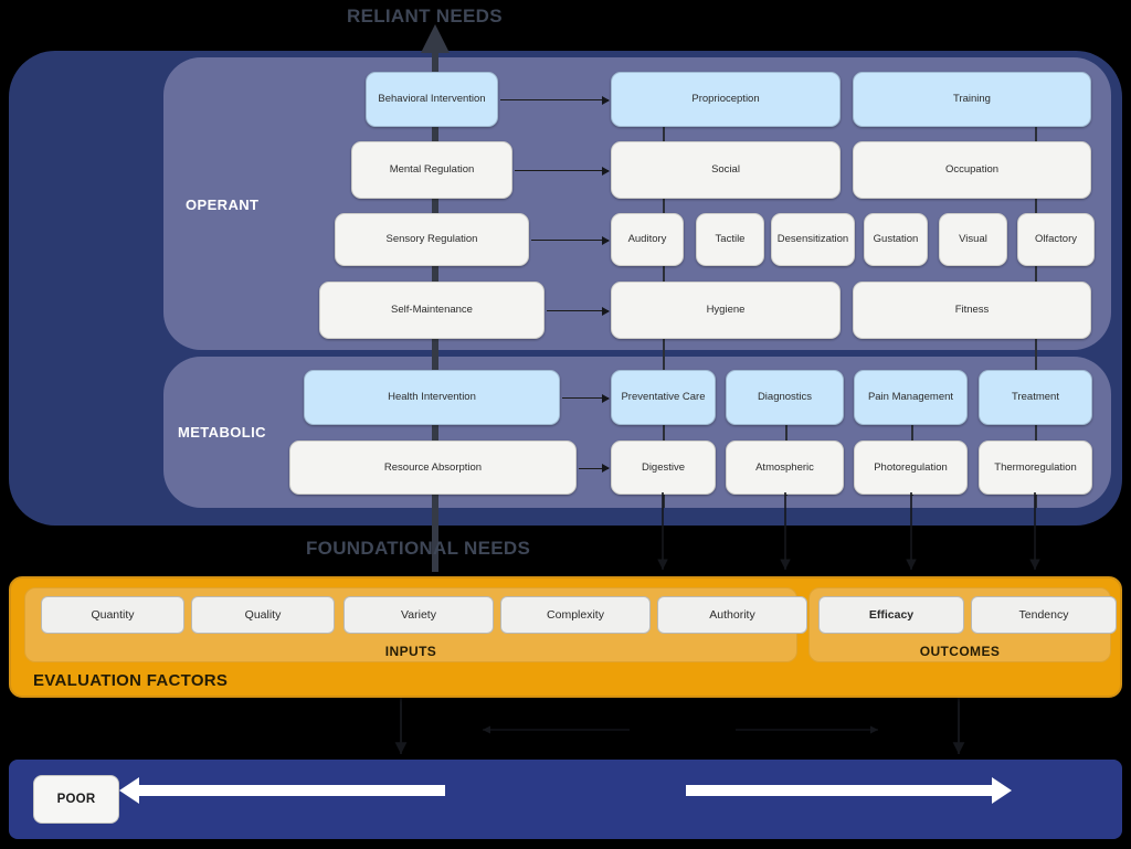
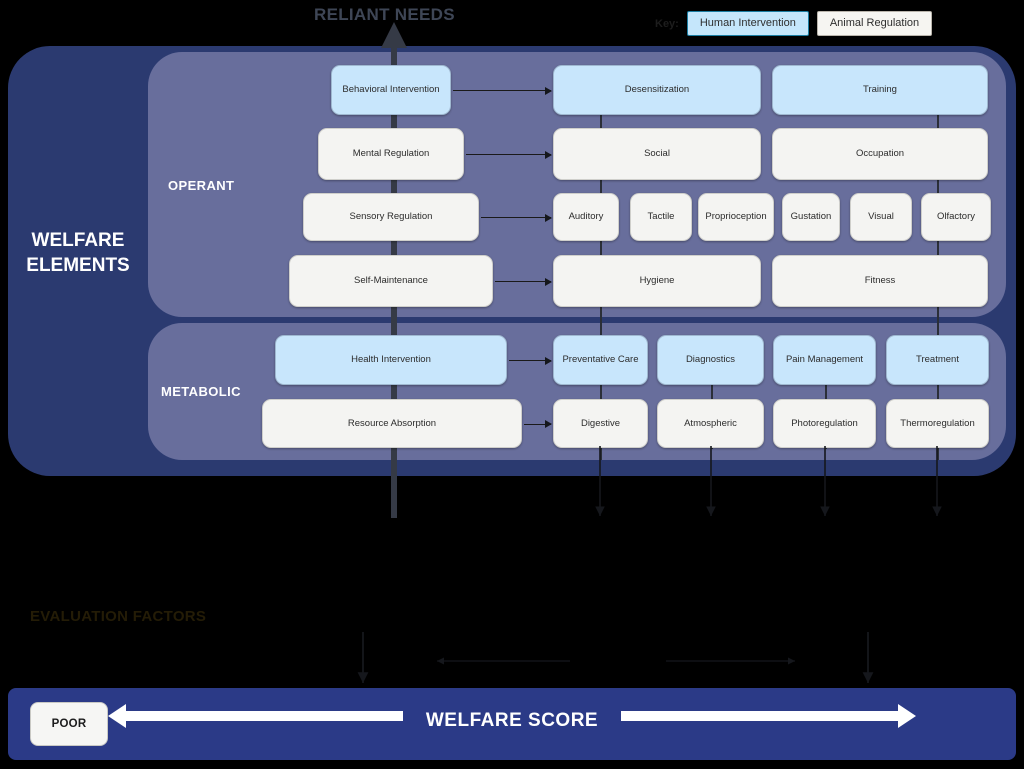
  RELIANT NEEDS
+ Key:
+ Human Intervention
+ Animal Regulation
+ WELFARE
+ ELEMENTS
  OPERANT
  METABOLIC
  Behavioral Intervention
- Proprioception
+ Desensitization
  Training
  Mental Regulation
  Social
  Occupation
  Sensory Regulation
  Auditory
  Tactile
- Desensitization
+ Proprioception
  Gustation
  Visual
  Olfactory
  Self-Maintenance
  Hygiene
  Fitness
  Health Intervention
  Preventative Care
  Diagnostics
  Pain Management
  Treatment
  Resource Absorption
  Digestive
  Atmospheric
  Photoregulation
  Thermoregulation
- FOUNDATIONAL NEEDS
- INPUTS
- Quantity
- Quality
- Variety
- Complexity
- Authority
- OUTCOMES
- Efficacy
- Tendency
  EVALUATION FACTORS
  POOR
+ WELFARE SCORE
